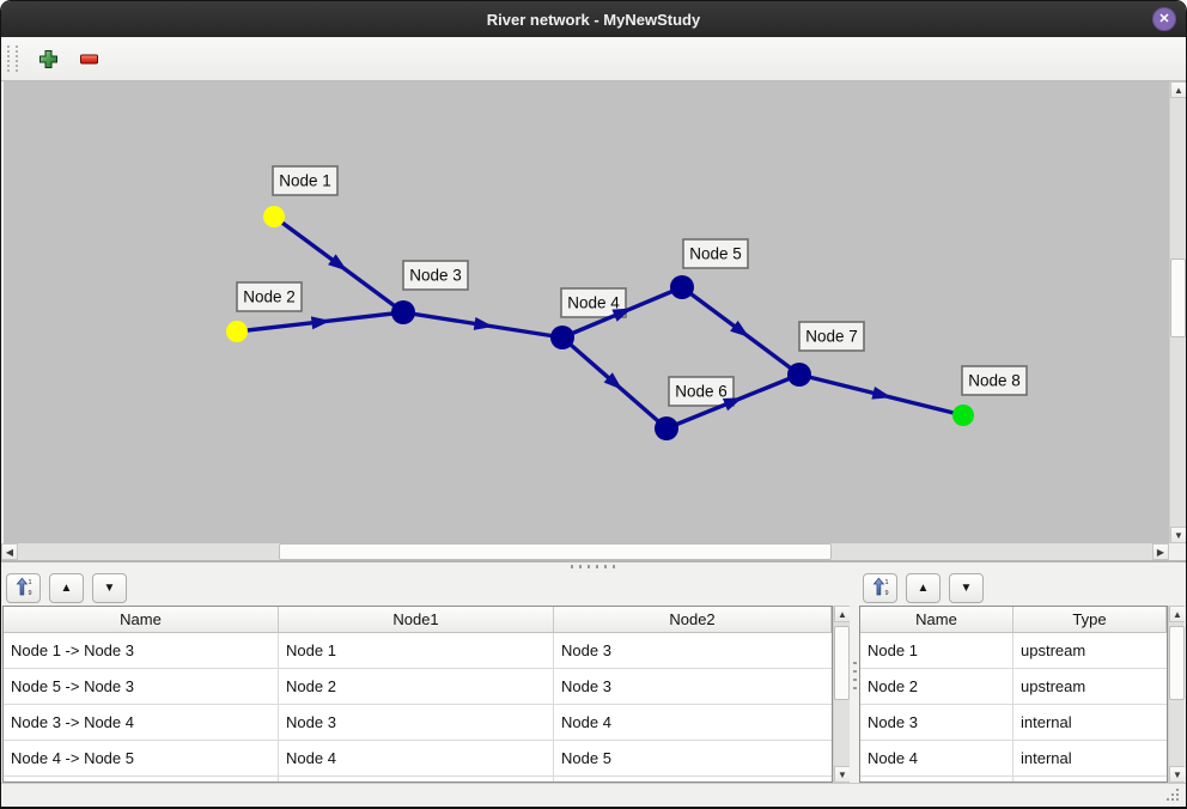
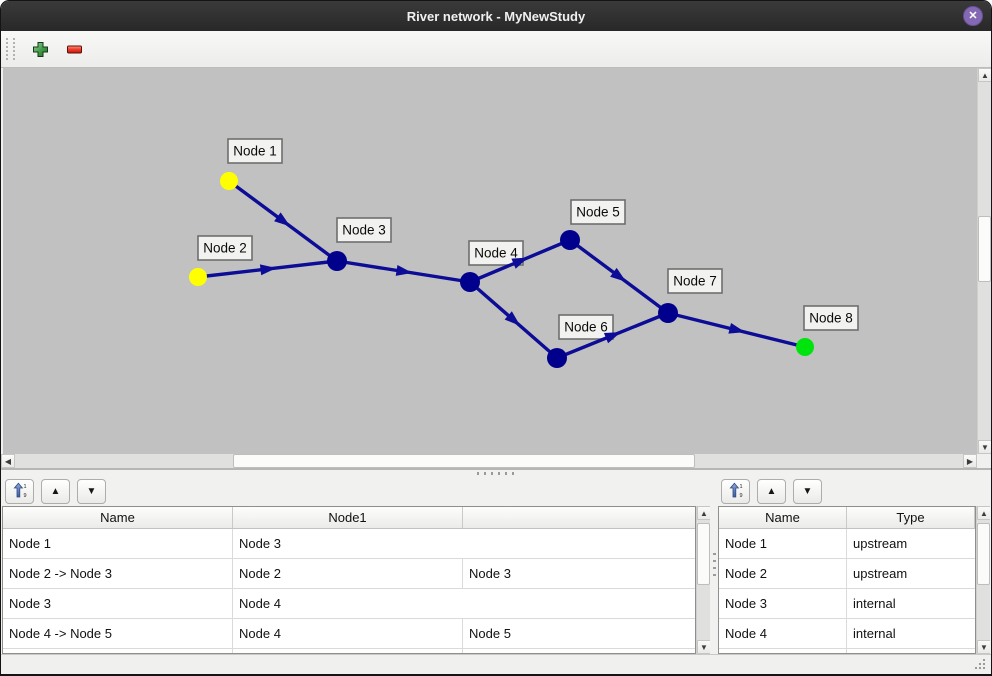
  River network - MyNewStudy
  ✕
  Node 1
  Node 2
  Node 3
  Node 4
  Node 5
  Node 6
  Node 7
  Node 8
  ▲
  ▼
  ◀
  ▶
  ▲
  ▼
  Name
  Node1
- Node2
- Node 1 -> Node 3
  Node 1
  Node 3
- Node 5 -> Node 3
+ Node 2 -> Node 3
  Node 2
  Node 3
- Node 3 -> Node 4
  Node 3
  Node 4
  Node 4 -> Node 5
  Node 4
  Node 5
  ▲
  ▼
  ▲
  ▼
  Name
  Type
  Node 1
  upstream
  Node 2
  upstream
  Node 3
  internal
  Node 4
  internal
  ▲
  ▼
